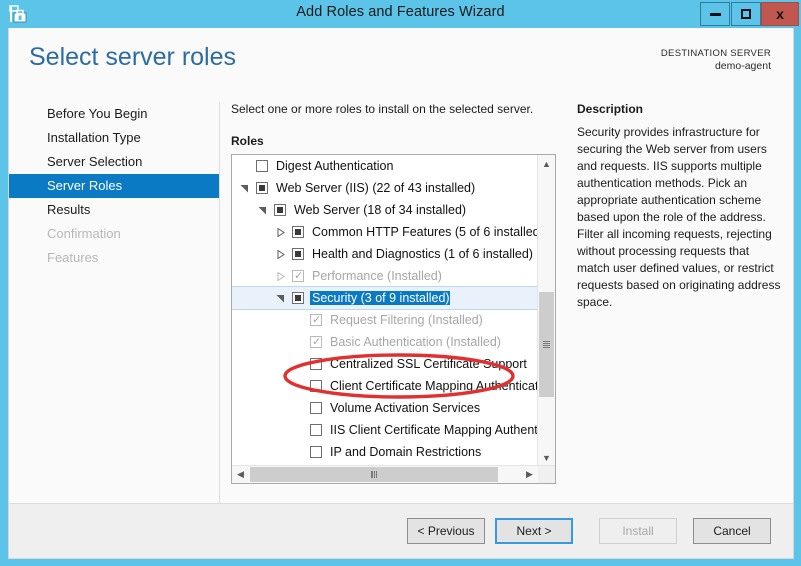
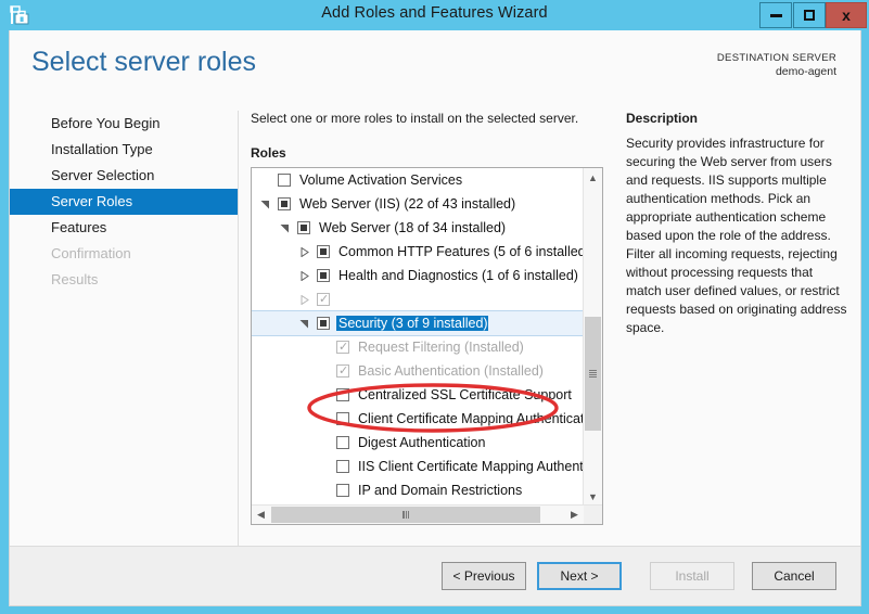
  Add Roles and Features Wizard
  x
  Select server roles
  DESTINATION SERVER
  demo-agent
  Before You Begin
  Installation Type
  Server Selection
  Server Roles
- Results
+ Features
  Confirmation
- Features
+ Results
  Select one or more roles to install on the selected server.
  Roles
- Digest Authentication
+ Volume Activation Services
  Web Server (IIS) (22 of 43 installed)
  Web Server (18 of 34 installed)
  Common HTTP Features (5 of 6 installe
  Health and Diagnostics (1 of 6 installed)
  ✓
- Performance (Installed)
  Security (3 of 9 installed)
  ✓
  Request Filtering (Installed)
  ✓
  Basic Authentication (Installed)
  Centralized SSL Certificatepport
  Client Certificate Mapping Autentica
- Volume Activation Services
+ Digest Authentication
  IIS Client Certificate Mapping Authen
  IP and Domain Restrictions
  ▲
  ▼
  ◀
  ▶
  Description
  Security provides infrastructure for securing the Web server from users and requests. IIS supports multiple authentication methods. Pick an appropriate authentication scheme based upon the role of the address. Filter all incoming requests, rejecting without processing requests that match user defined values, or restrict requests based on originating address space.
  < Previous
  Next >
  Install
  Cancel
